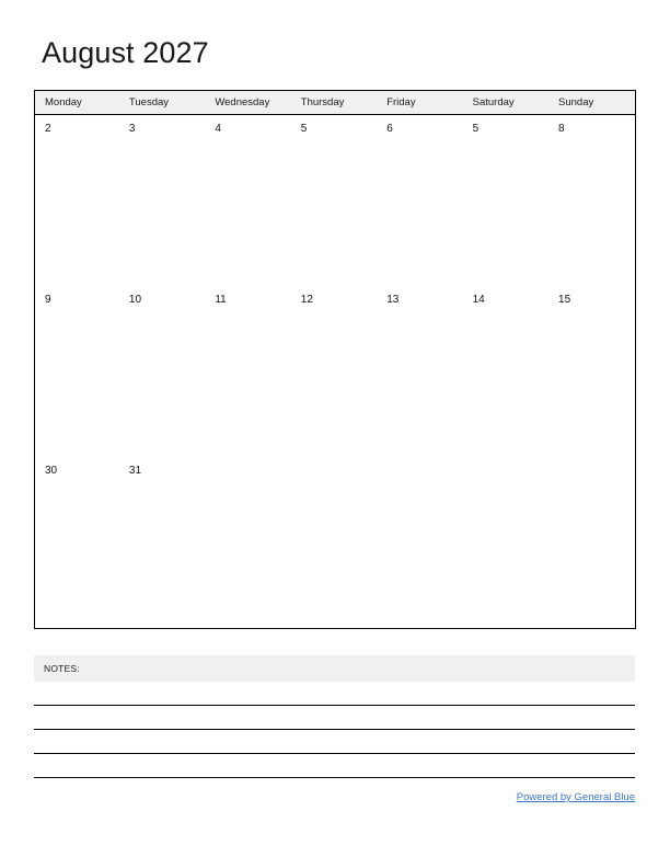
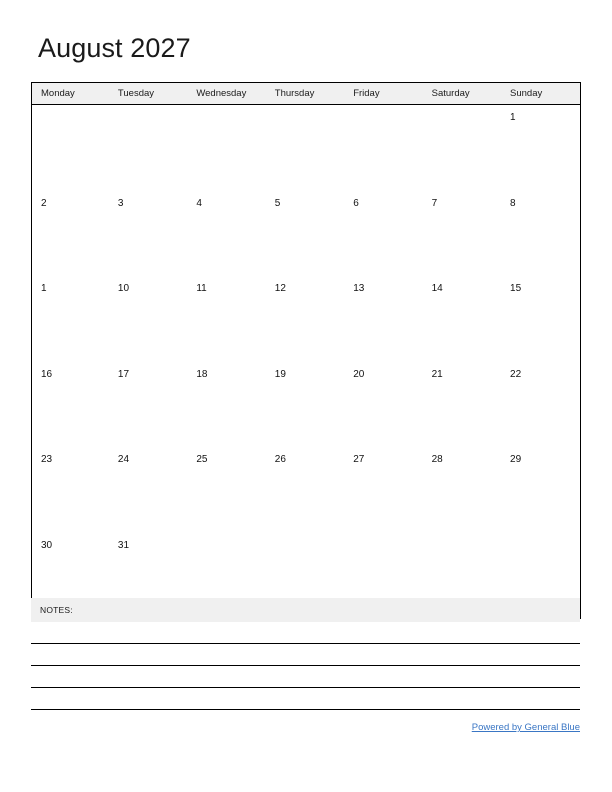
  August 2027
  Monday	Tuesday	Wednesday	Thursday	Friday	Saturday	Sunday
+ 						1
- 2	3	4	5	6	5	8
+ 2	3	4	5	6	7	8
- 9	10	11	12	13	14	15
+ 1	10	11	12	13	14	15
+ 16	17	18	19	20	21	22
+ 23	24	25	26	27	28	29
  30	31
  NOTES:
  Powered by General Blue
